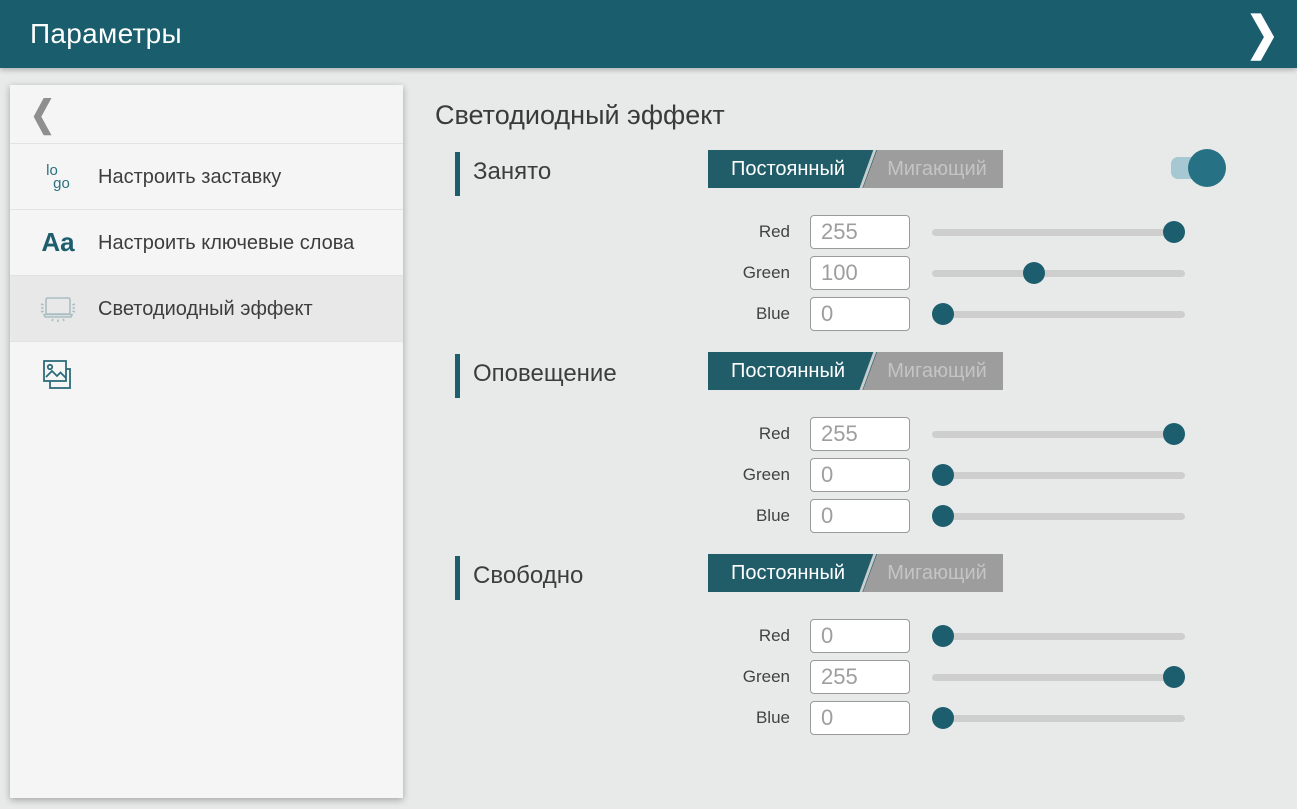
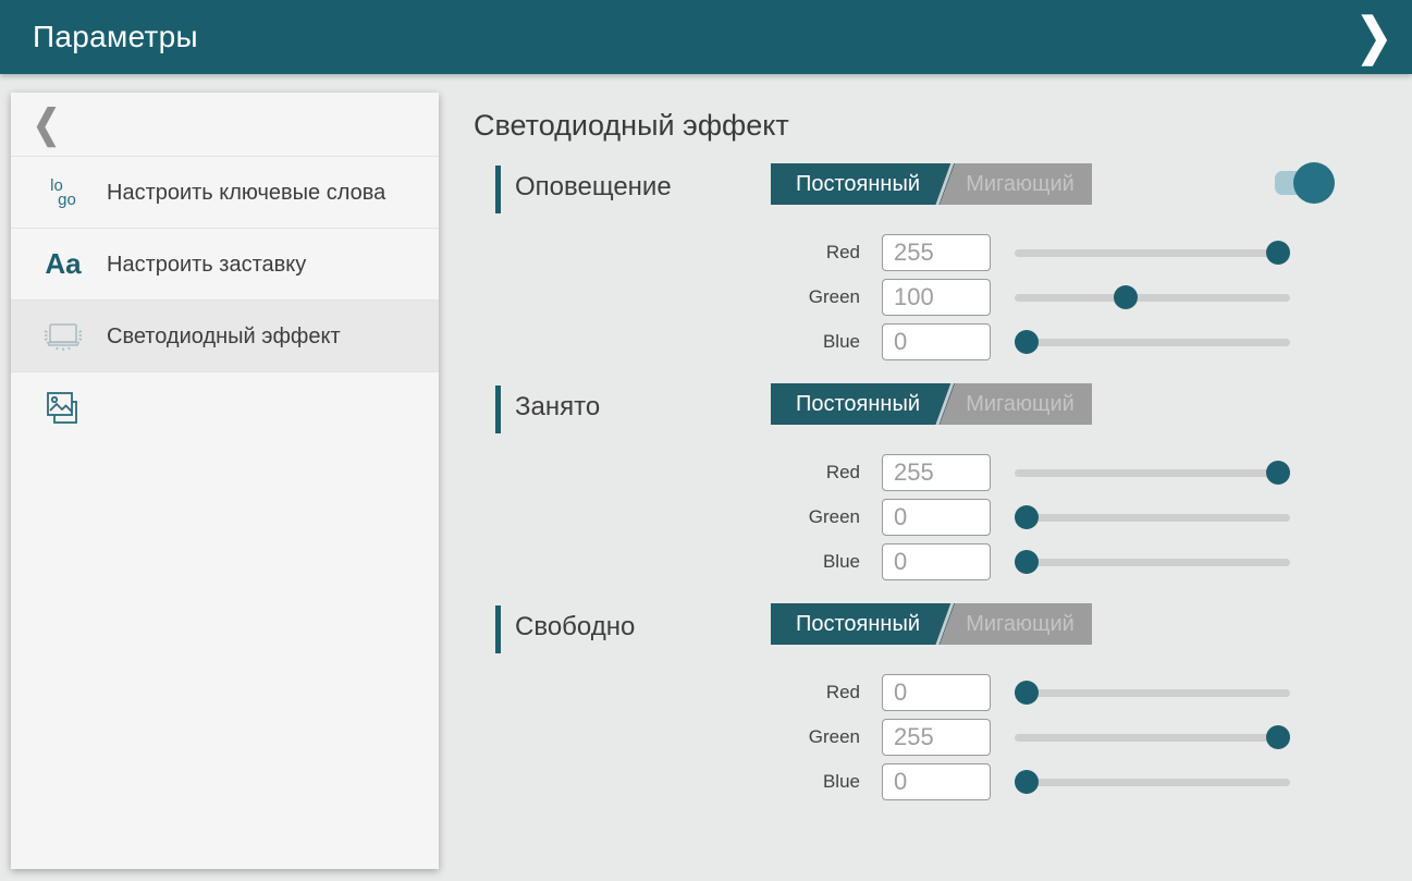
  Параметры
  ❯
  ❮
  lo
  go
- Настроить заставку
+ Настроить ключевые слова
  Aa
- Настроить ключевые слова
+ Настроить заставку
  Светодиодный эффект
  Светодиодный эффект
- Занято
+ Оповещение
  Постоянный
  Мигающий
  Red
  255
  Green
  100
  Blue
  0
- Оповещение
+ Занято
  Постоянный
  Мигающий
  Red
  255
  Green
  0
  Blue
  0
  Свободно
  Постоянный
  Мигающий
  Red
  0
  Green
  255
  Blue
  0
